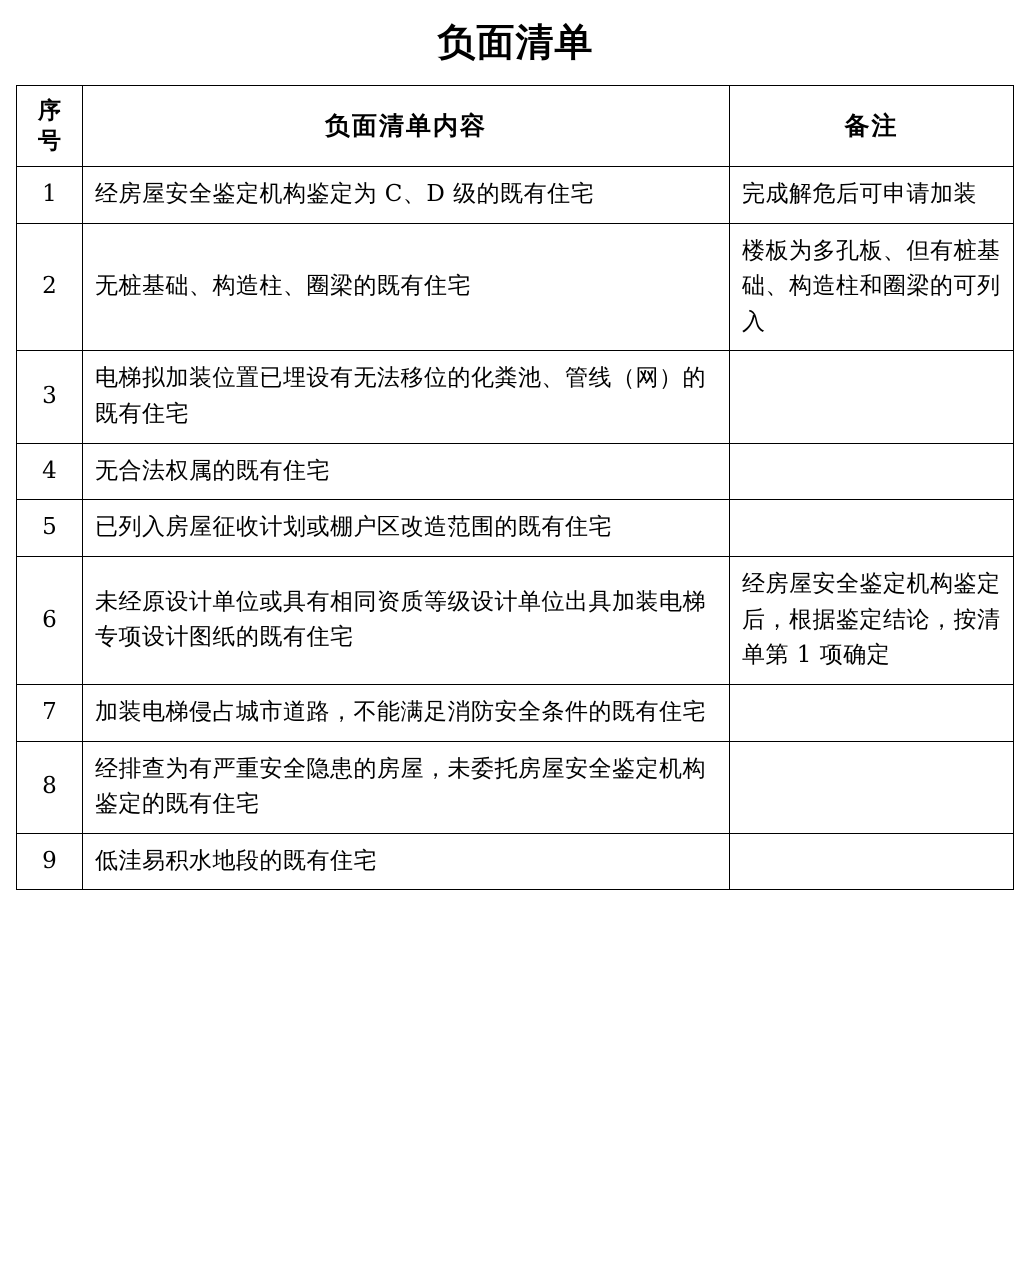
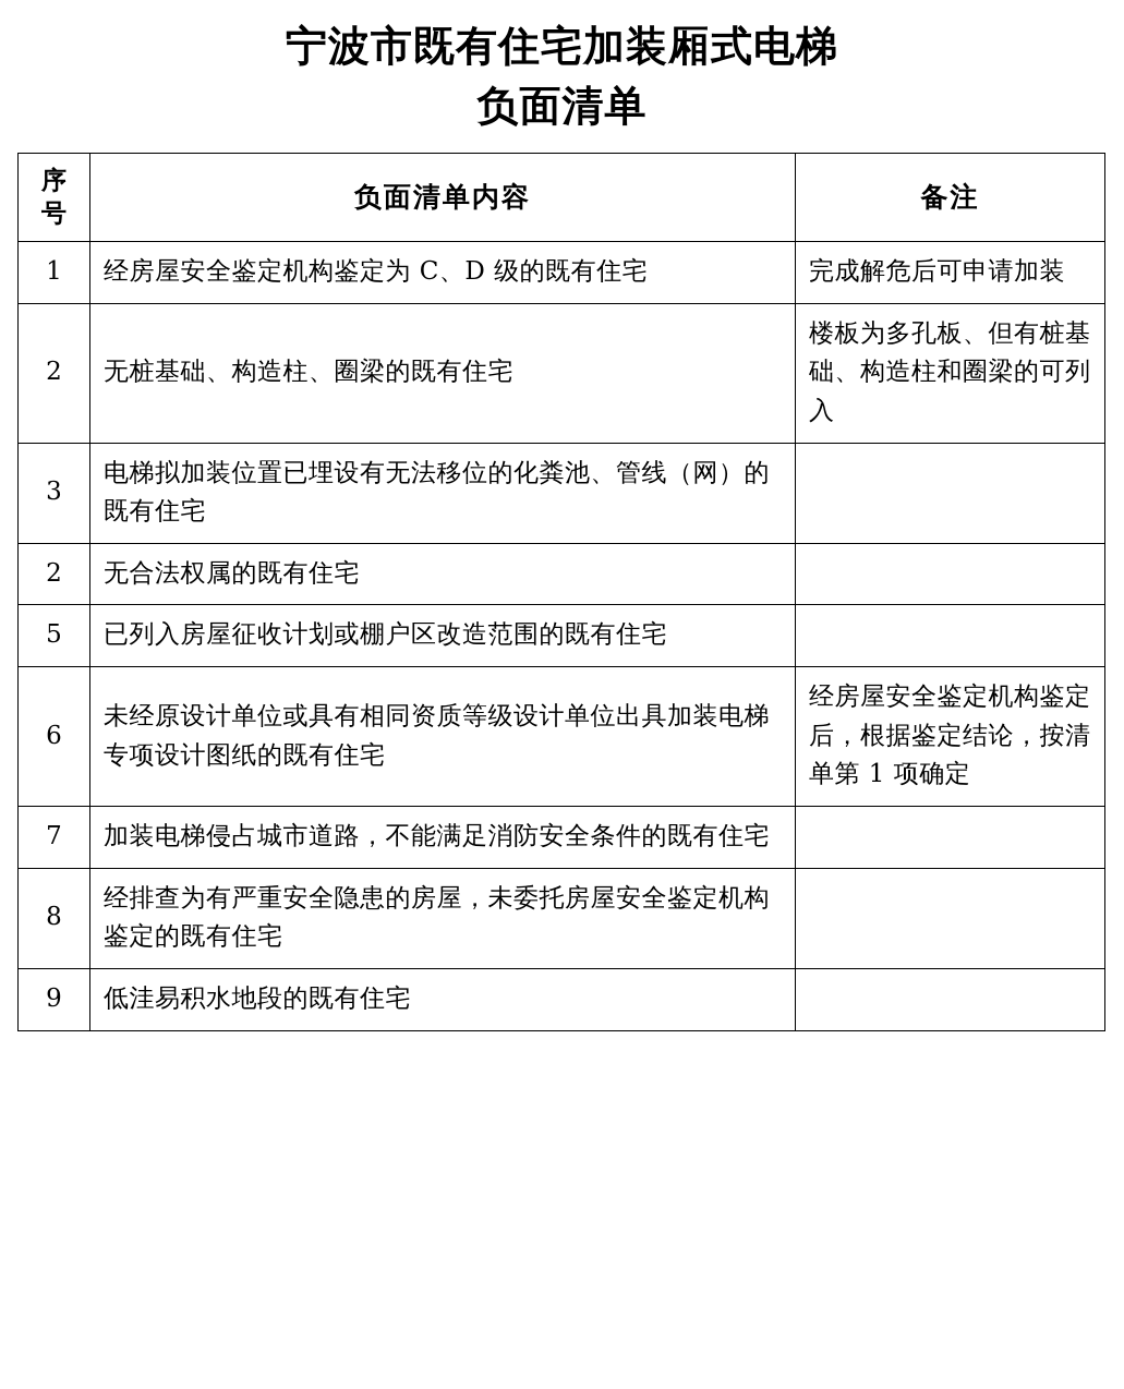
+ 宁波市既有住宅加装厢式电梯
  负面清单
  序 号	负面清单内容	备注
  1	经房屋安全鉴定机构鉴定为 C、D 级的既有住宅	完成解危后可申请加装
  2	无桩基础、构造柱、圈梁的既有住宅	楼板为多孔板、但有桩基础、构造柱和圈梁的可列入
  3	电梯拟加装位置已埋设有无法移位的化粪池、管线（网）的既有住宅
- 4	无合法权属的既有住宅
+ 2	无合法权属的既有住宅
  5	已列入房屋征收计划或棚户区改造范围的既有住宅
  6	未经原设计单位或具有相同资质等级设计单位出具加装电梯专项设计图纸的既有住宅	经房屋安全鉴定机构鉴定后，根据鉴定结论，按清单第 1 项确定
  7	加装电梯侵占城市道路，不能满足消防安全条件的既有住宅
  8	经排查为有严重安全隐患的房屋，未委托房屋安全鉴定机构鉴定的既有住宅
  9	低洼易积水地段的既有住宅
